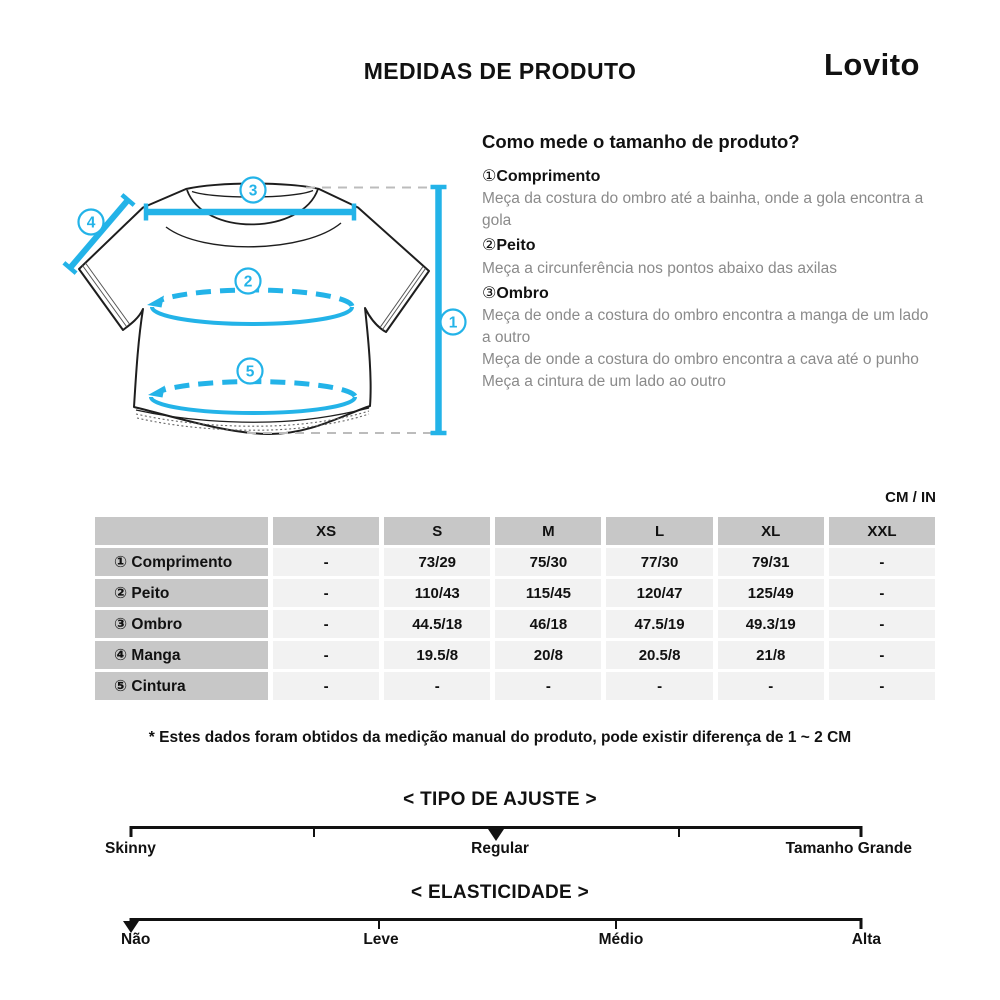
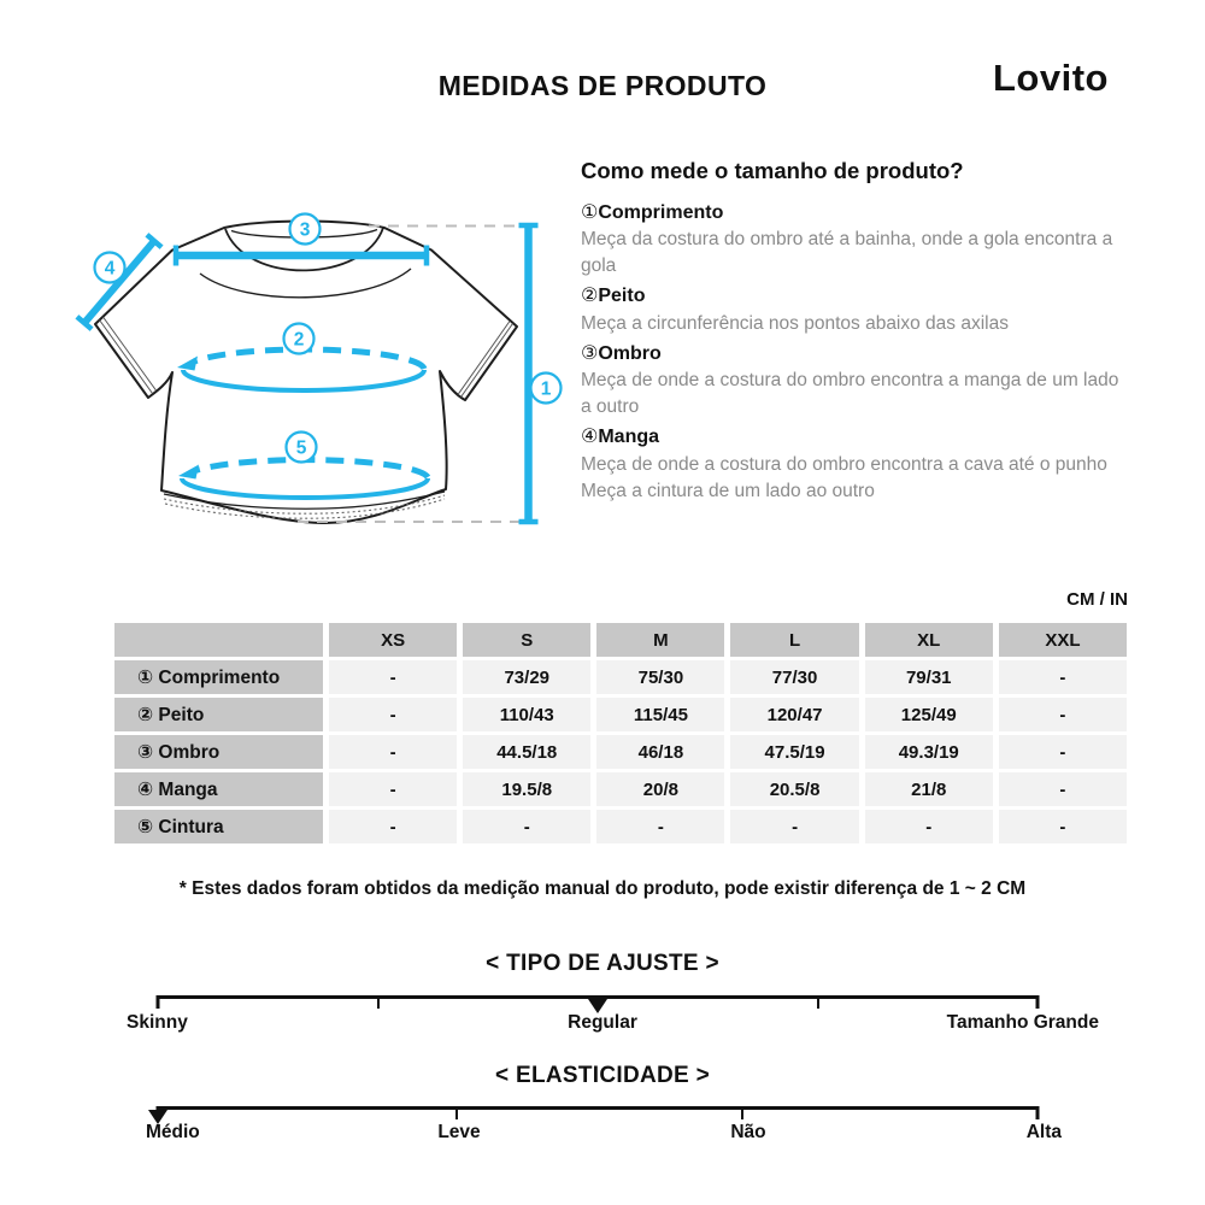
  MEDIDAS DE PRODUTO
  Lovito
  1
  2
  3
  4
  5
  Como mede o tamanho de produto?
  ①Comprimento
  Meça da costura do ombro até a bainha, onde a gola encontra a gola
  ②Peito
  Meça a circunferência nos pontos abaixo das axilas
  ③Ombro
  Meça de onde a costura do ombro encontra a manga de um lado a outro
+ ④Manga
  Meça de onde a costura do ombro encontra a cava até o punho
  Meça a cintura de um lado ao outro
  CM / IN
  XS
  S
  M
  L
  XL
  XXL
  ① Comprimento
  -
  73/29
  75/30
  77/30
  79/31
  -
  ② Peito
  -
  110/43
  115/45
  120/47
  125/49
  -
  ③ Ombro
  -
  44.5/18
  46/18
  47.5/19
  49.3/19
  -
  ④ Manga
  -
  19.5/8
  20/8
  20.5/8
  21/8
  -
  ⑤ Cintura
  -
  -
  -
  -
  -
  -
  * Estes dados foram obtidos da medição manual do produto, pode existir diferença de 1 ~ 2 CM
  < TIPO DE AJUSTE >
  Skinny
  Regular
  Tamanho Grande
  < ELASTICIDADE >
- Não
+ Médio
  Leve
- Médio
+ Não
  Alta
